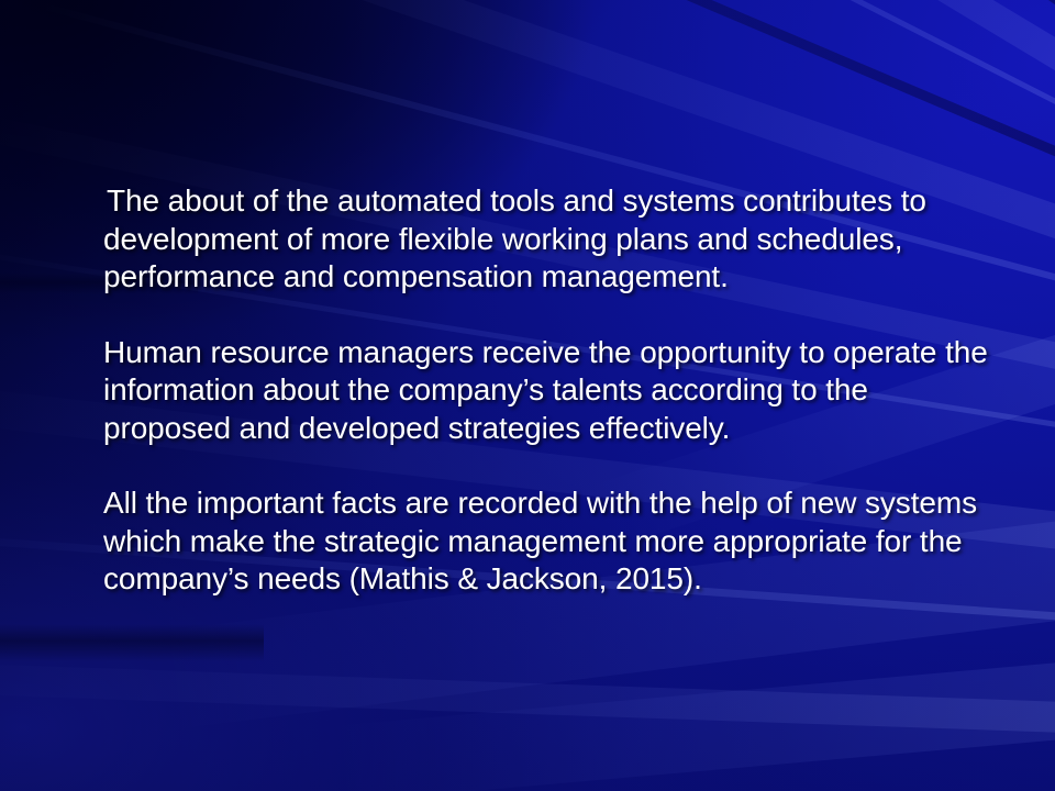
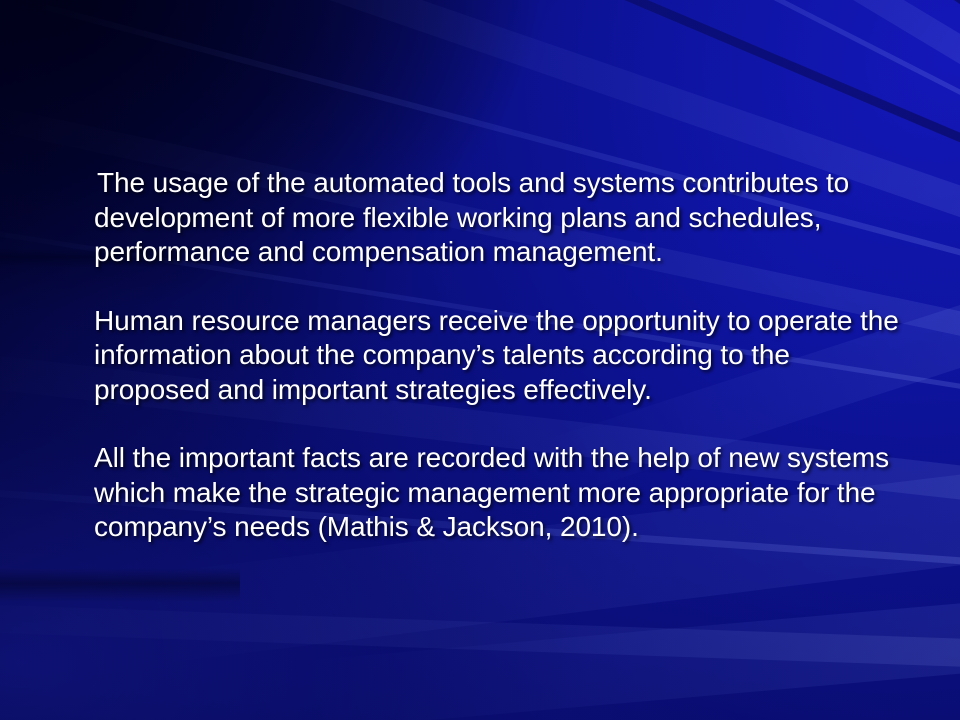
- The about of the automated tools and systems contributes to development of more flexible working plans and schedules, performance and compensation management.
+ The usage of the automated tools and systems contributes to development of more flexible working plans and schedules, performance and compensation management.
- Human resource managers receive the opportunity to operate the information about the company’s talents according to the proposed and developed strategies effectively.
+ Human resource managers receive the opportunity to operate the information about the company’s talents according to the proposed and important strategies effectively.
- All the important facts are recorded with the help of new systems which make the strategic management more appropriate for the company’s needs (Mathis & Jackson, 2015).
+ All the important facts are recorded with the help of new systems which make the strategic management more appropriate for the company’s needs (Mathis & Jackson, 2010).
